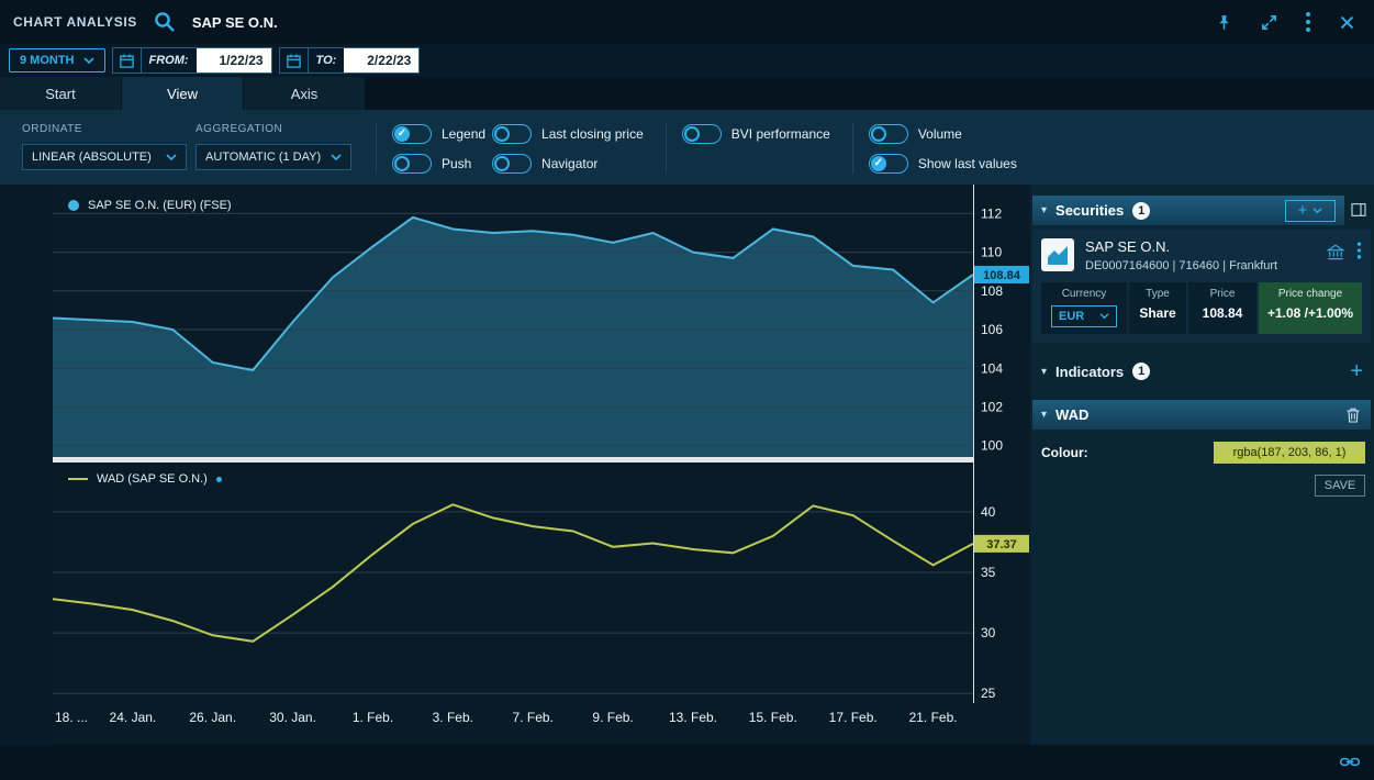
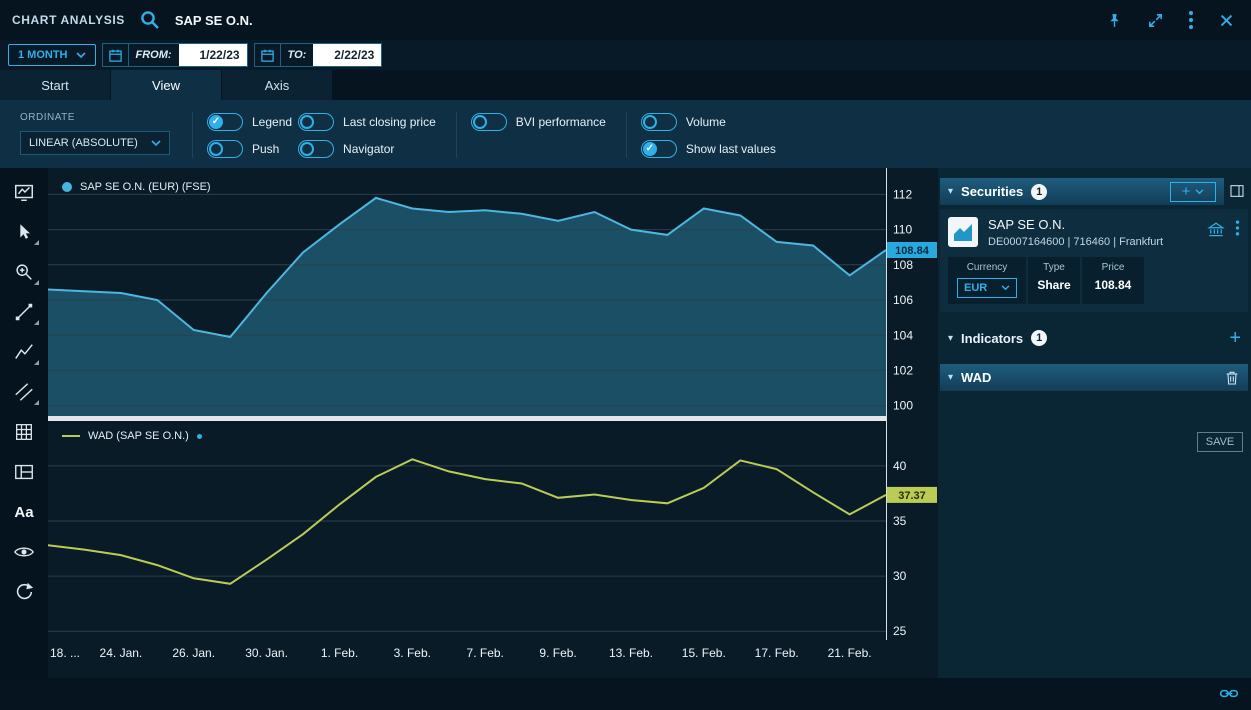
  CHART ANALYSIS
  SAP SE O.N.
- 9 MONTH
+ 1 MONTH
  FROM:
  1/22/23
  TO:
  2/22/23
  Start
  View
  Axis
  ORDINATE
  LINEAR (ABSOLUTE)
- AGGREGATION
- AUTOMATIC (1 DAY)
  ✓
  Legend
  Push
  Last closing price
  Navigator
  BVI performance
  Volume
  ✓
  Show last values
+ Aa
  112
  110
  108
  106
  104
  102
  100
  40
  35
  30
  25
  18. ...
  24. Jan.
  26. Jan.
  30. Jan.
  1. Feb.
  3. Feb.
  7. Feb.
  9. Feb.
  13. Feb.
  15. Feb.
  17. Feb.
  21. Feb.
  108.84
  37.37
  SAP SE O.N. (EUR) (FSE)
  WAD (SAP SE O.N.)
  ▾
  Securities
  1
  +
  SAP SE O.N.
  DE0007164600 | 716460 | Frankfurt
  Currency
  EUR
  Type
  Share
  Price
  108.84
- Price change
- +1.08 /+1.00%
  ▾
  Indicators
  1
  +
  ▾
  WAD
- Colour:
- rgba(187, 203, 86, 1)
  SAVE
